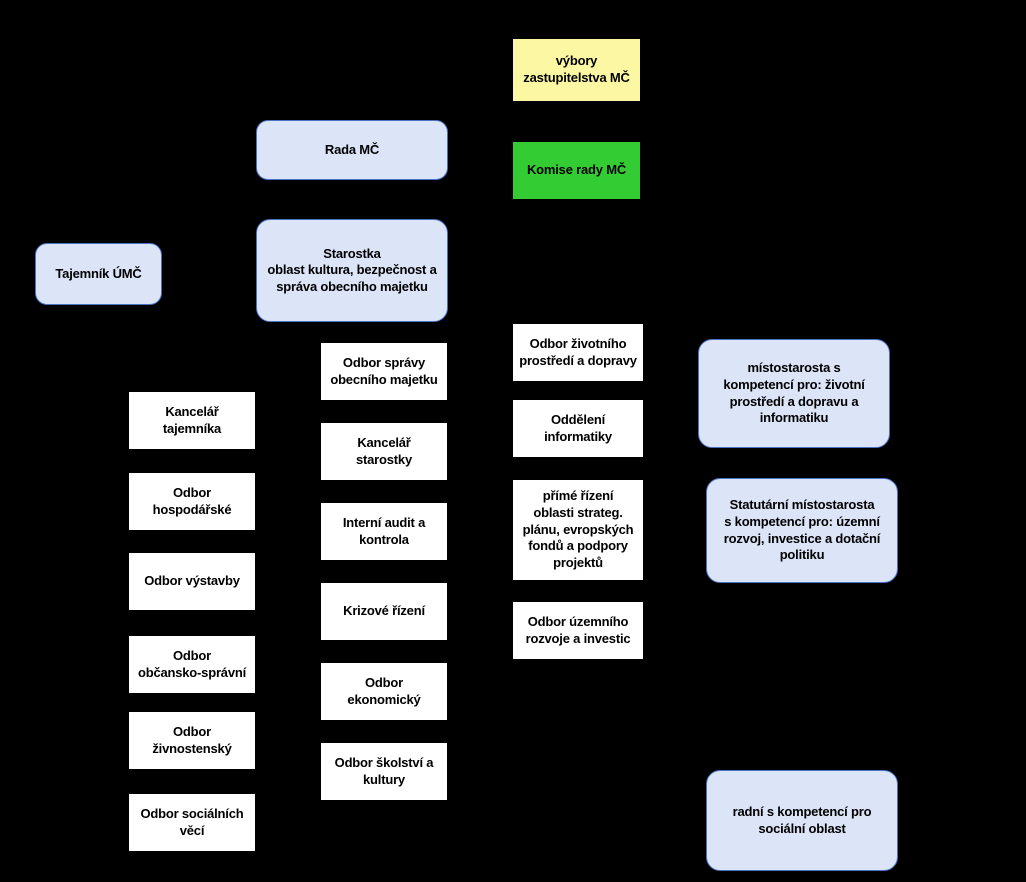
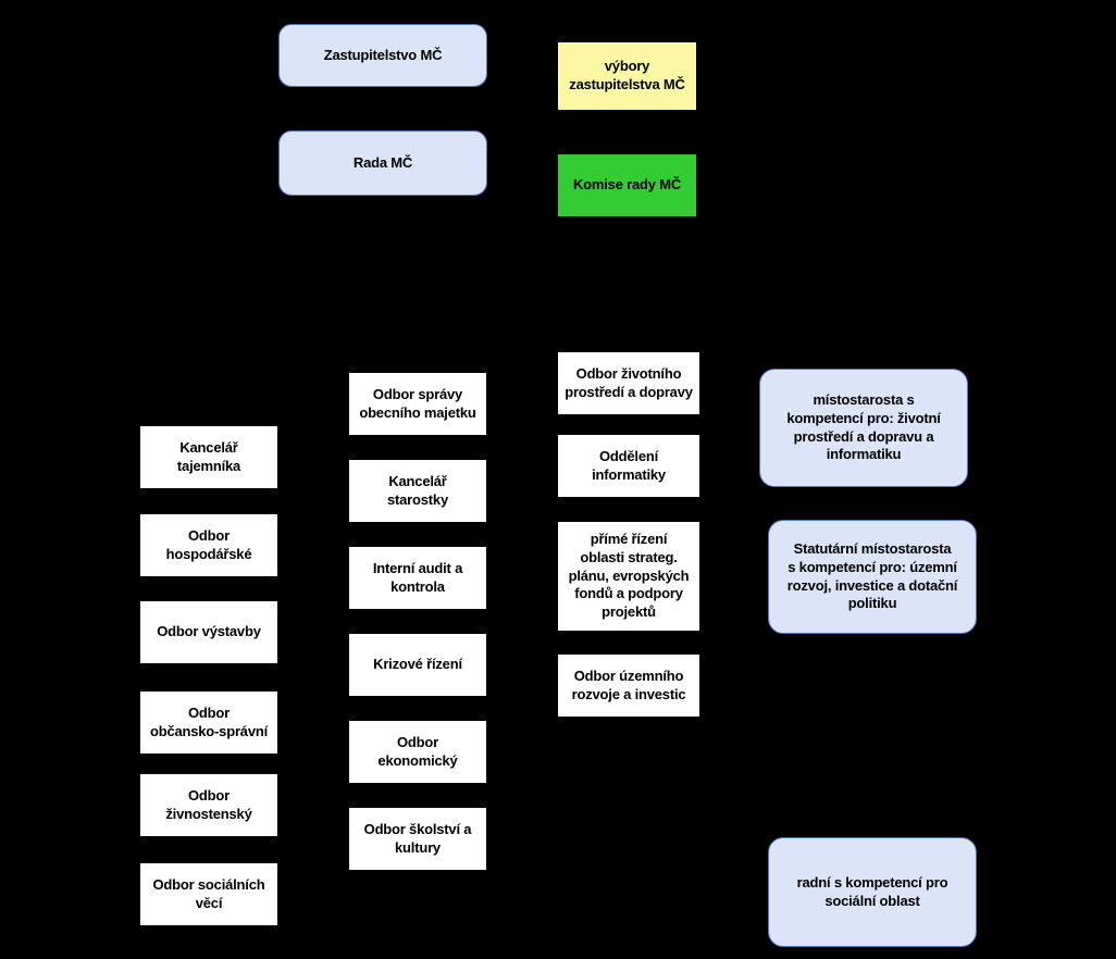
+ Zastupitelstvo MČ
  výbory
  zastupitelstva MČ
  Rada MČ
  Komise rady MČ
- Tajemník ÚMČ
- Starostka
- oblast kultura, bezpečnost a
- správa obecního majetku
  Kancelář
  tajemníka
  Odbor
  hospodářské
  Odbor výstavby
  Odbor
  občansko-správní
  Odbor
  živnostenský
  Odbor sociálních
  věcí
  Odbor správy
  obecního majetku
  Kancelář
  starostky
  Interní audit a
  kontrola
  Krizové řízení
  Odbor
  ekonomický
  Odbor školství a
  kultury
  Odbor životního
  prostředí a dopravy
  Oddělení
  informatiky
  přímé řízení
  oblasti strateg.
  plánu, evropských
  fondů a podpory
  projektů
  Odbor územního
  rozvoje a investic
  místostarosta s
  kompetencí pro: životní
  prostředí a dopravu a
  informatiku
  Statutární místostarosta
  s kompetencí pro: územní
  rozvoj, investice a dotační
  politiku
  radní s kompetencí pro
  sociální oblast
